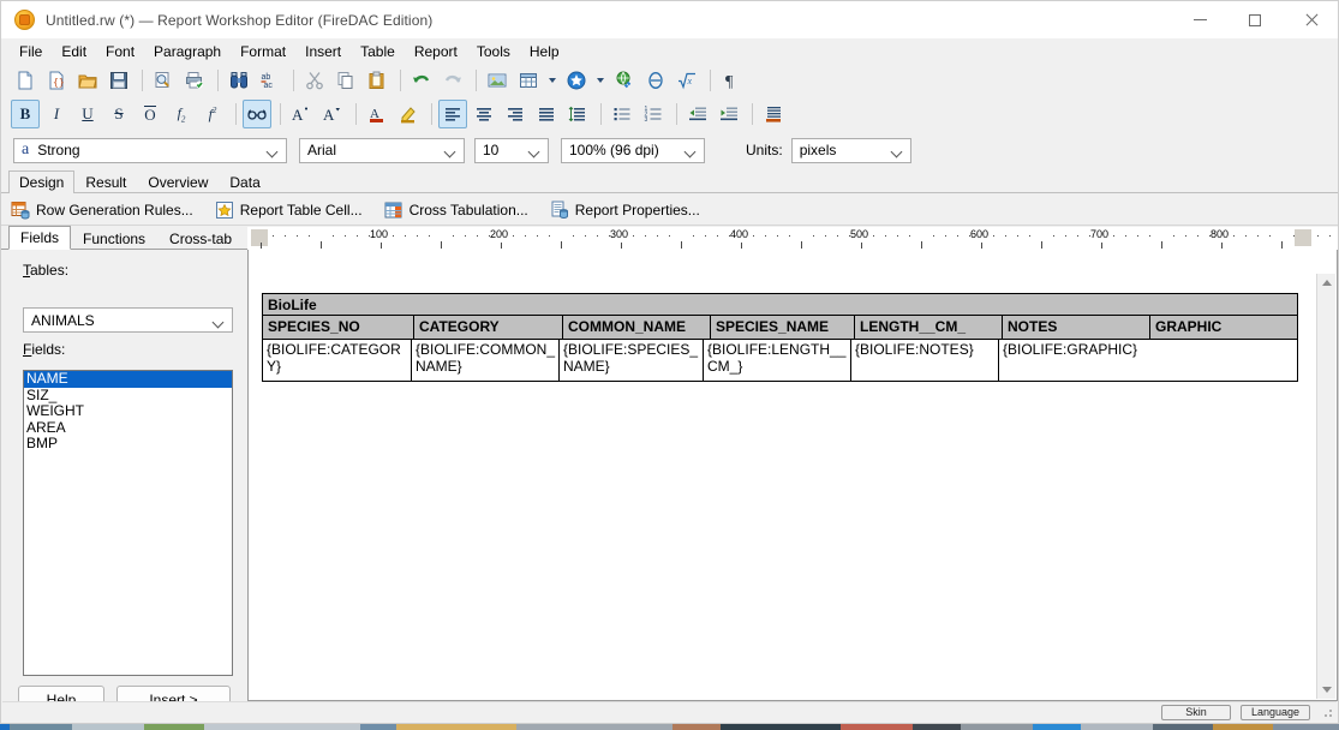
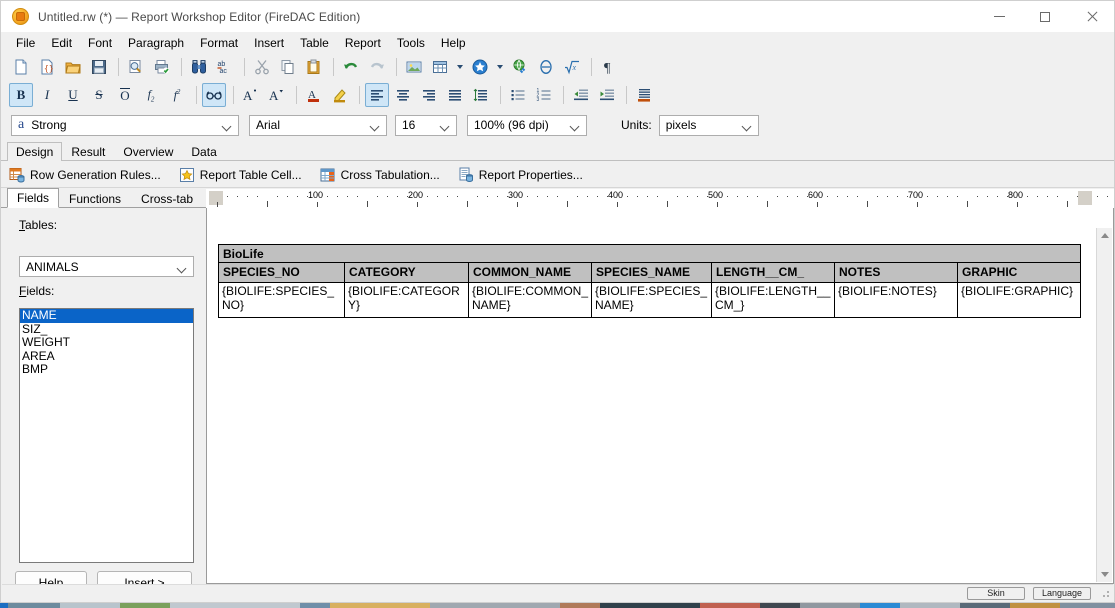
  Untitled.rw (*) — Report Workshop Editor (FireDAC Edition)
  File
  Edit
  Font
  Paragraph
  Format
  Insert
  Table
  Report
  Tools
  Help
  {}
  x
  ¶
  B
  I
  U
  S
  O
  f2
  f2
  A
  A
  A
  a
  Strong
  Arial
- 10
+ 16
  100% (96 dpi)
  Units:
  pixels
  Design
  Result
  Overview
  Data
  Row Generation Rules...
  Report Table Cell...
  Cross Tabulation...
  Report Properties...
  Fields
  Functions
  Cross-tab
  Tables:
  ANIMALS
  Fields:
  NAME
  SIZ_
  WEIGHT
  AREA
  BMP
  Help
  Insert >
  100
  200
  300
  400
  500
  600
  700
  800
  BioLife
  SPECIES_NO
  CATEGORY
  COMMON_NAME
  SPECIES_NAME
  LENGTH__CM_
  NOTES
  GRAPHIC
+ {BIOLIFE:SPECIES_NO}
  {BIOLIFE:CATEGORY}
  {BIOLIFE:COMMON_NAME}
  {BIOLIFE:SPECIES_NAME}
  {BIOLIFE:LENGTH__CM_}
  {BIOLIFE:NOTES}
  {BIOLIFE:GRAPHIC}
  Skin
  Language
